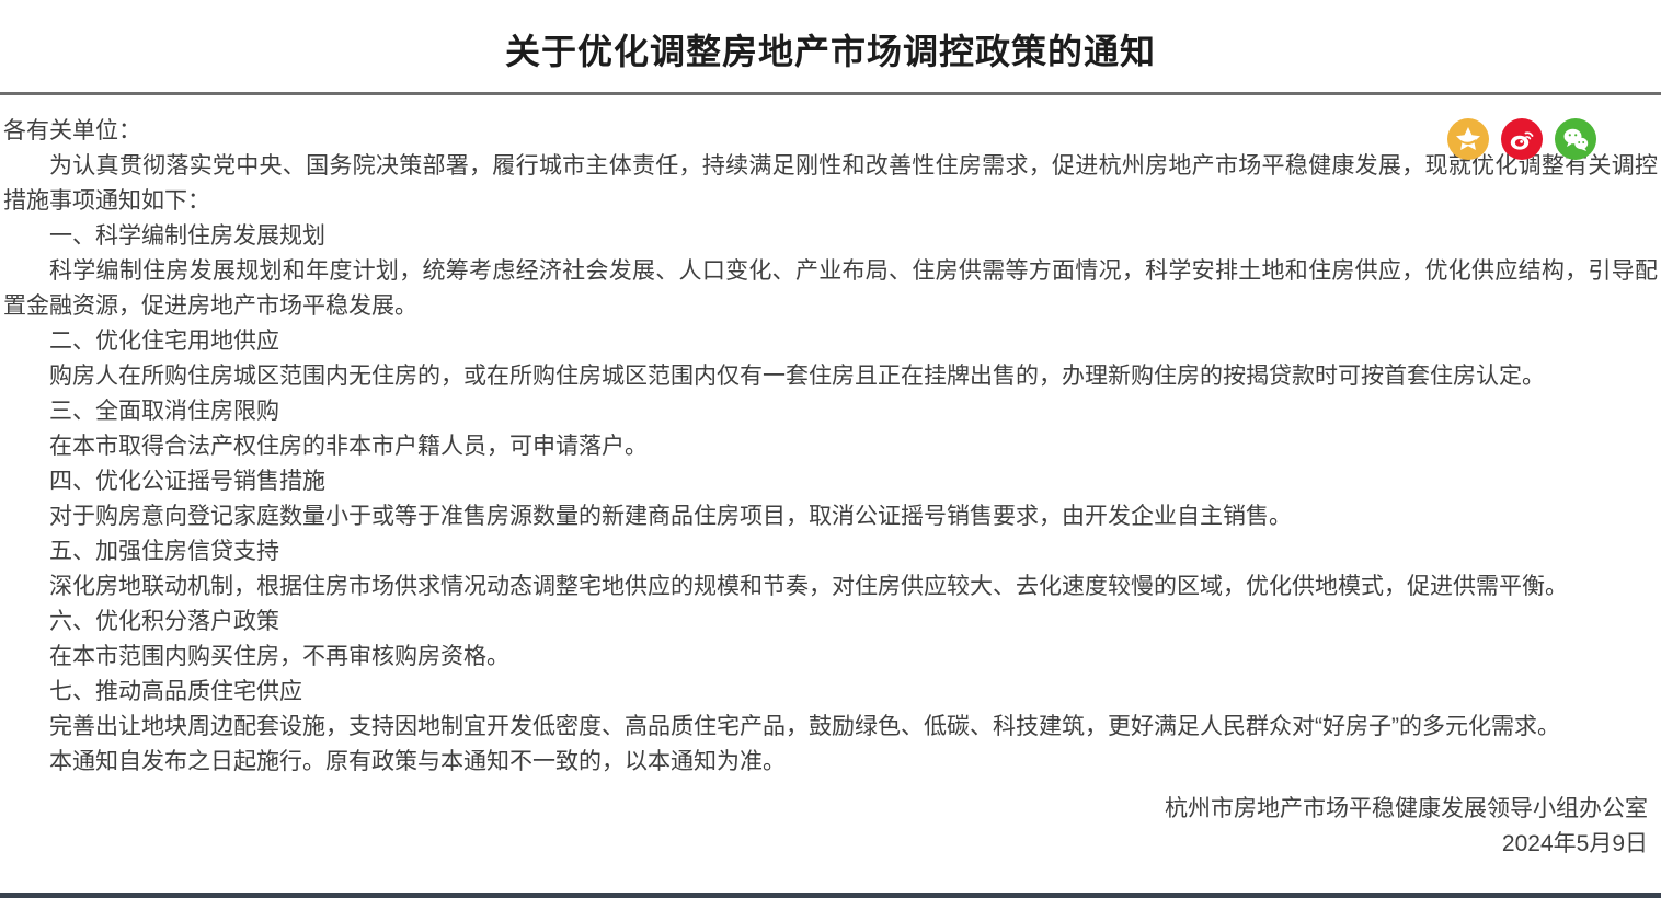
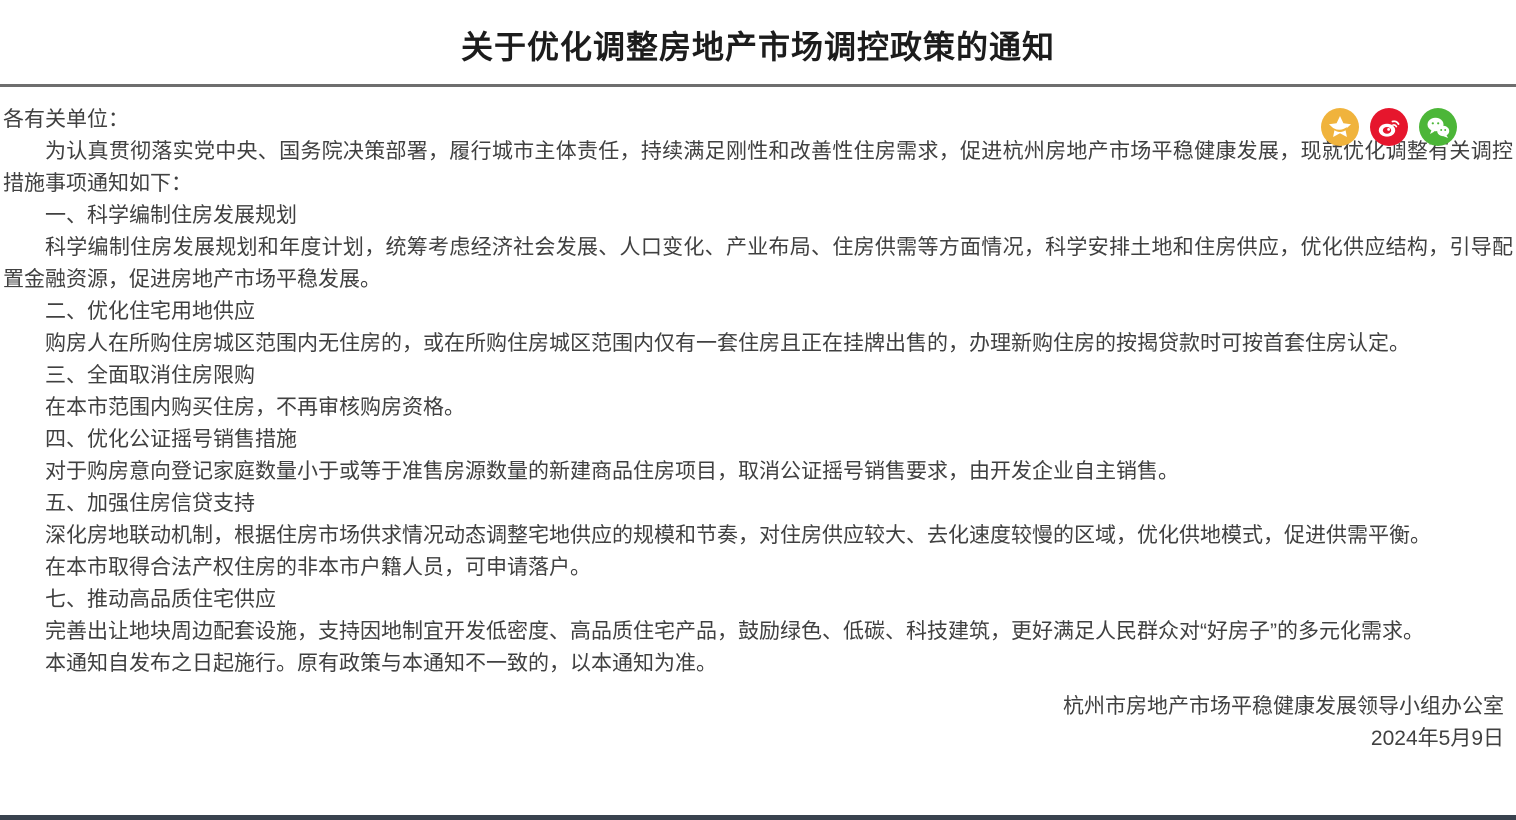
  关于优化调整房地产市场调控政策的通知
  各有关单位：
  为认真贯彻落实党中央、国务院决策部署，履行城市主体责任，持续满足刚性和改善性住房需求，促进杭州房地产市场平稳健康发展，现就优化调整有关调控措施事项通知如下：
  一、科学编制住房发展规划
  科学编制住房发展规划和年度计划，统筹考虑经济社会发展、人口变化、产业布局、住房供需等方面情况，科学安排土地和住房供应，优化供应结构，引导配置金融资源，促进房地产市场平稳发展。
  二、优化住宅用地供应
  购房人在所购住房城区范围内无住房的，或在所购住房城区范围内仅有一套住房且正在挂牌出售的，办理新购住房的按揭贷款时可按首套住房认定。
  三、全面取消住房限购
- 在本市取得合法产权住房的非本市户籍人员，可申请落户。
+ 在本市范围内购买住房，不再审核购房资格。
  四、优化公证摇号销售措施
  对于购房意向登记家庭数量小于或等于准售房源数量的新建商品住房项目，取消公证摇号销售要求，由开发企业自主销售。
  五、加强住房信贷支持
  深化房地联动机制，根据住房市场供求情况动态调整宅地供应的规模和节奏，对住房供应较大、去化速度较慢的区域，优化供地模式，促进供需平衡。
- 六、优化积分落户政策
- 在本市范围内购买住房，不再审核购房资格。
+ 在本市取得合法产权住房的非本市户籍人员，可申请落户。
  七、推动高品质住宅供应
  完善出让地块周边配套设施，支持因地制宜开发低密度、高品质住宅产品，鼓励绿色、低碳、科技建筑，更好满足人民群众对“好房子”的多元化需求。
  本通知自发布之日起施行。原有政策与本通知不一致的，以本通知为准。
  杭州市房地产市场平稳健康发展领导小组办公室
  2024年5月9日
